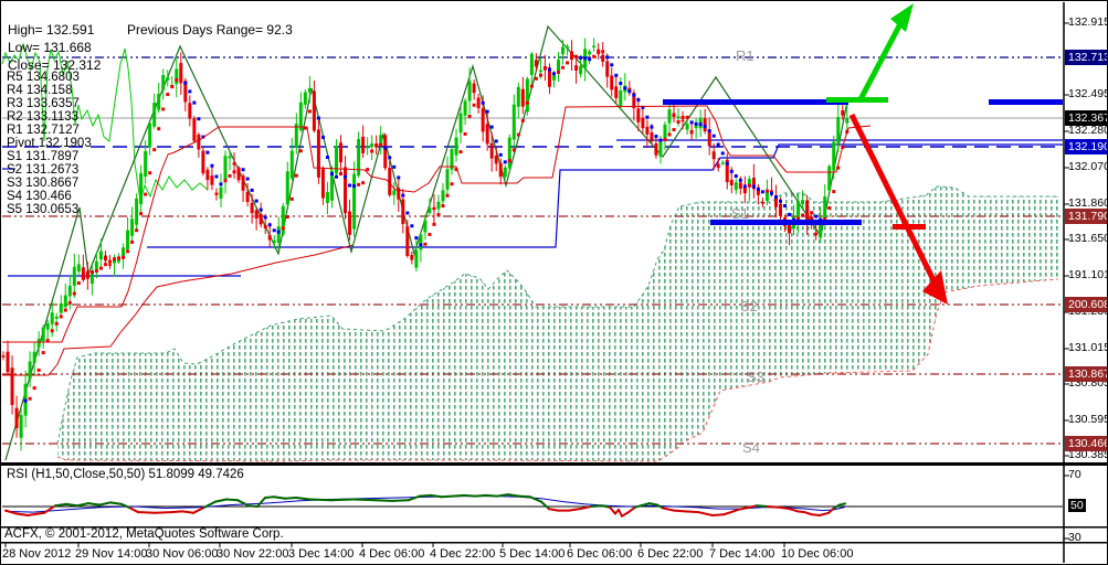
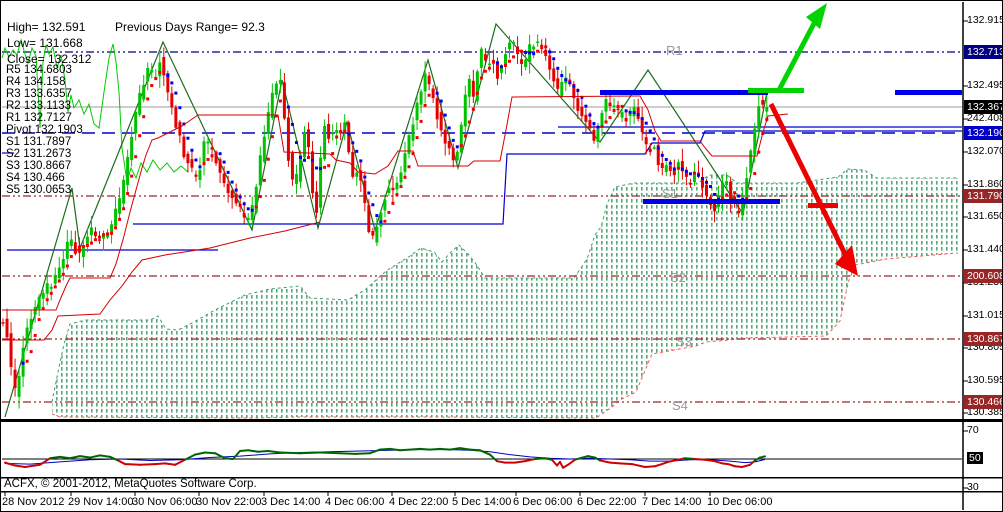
  R1
  S1
  S2
  S3
  S4
  High= 132.591
  Previous Days Range= 92.3
  Low= 131.668
  Close= 132.312
  R5 134.6803
  R4 134.158
  R3 133.6357
  R2 133.1133
  R1 132.7127
  Pivot 132.1903
  S1 131.7897
  S2 131.2673
  S3 130.8667
  S4 130.466
  S5 130.0653
  132.915
  132.495
- 132.280
+ 242.408
  132.070
  131.860
  131.650
- 191.101
+ 131.440
  131.015
  130.805
  130.595
  130.385
  132.713
  132.367
  132.190
  131.790
  200.608
  130.867
  130.466
  28 Nov 2012
  29 Nov 14:00
  30 Nov 06:00
  30 Nov 22:00
  3 Dec 14:00
  4 Dec 06:00
  4 Dec 22:00
  5 Dec 14:00
  6 Dec 06:00
  6 Dec 22:00
  7 Dec 14:00
  10 Dec 06:00
  70
  50
  30
- RSI (H1,50,Close,50,50) 51.8099 49.7426
  ACFX, © 2001-2012, MetaQuotes Software Corp.
